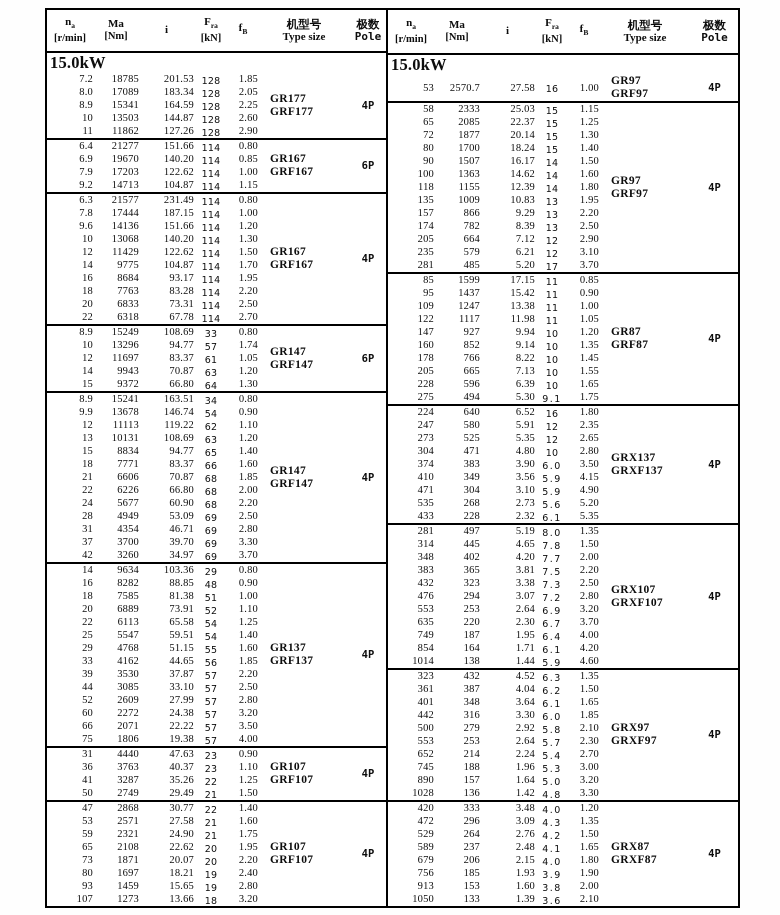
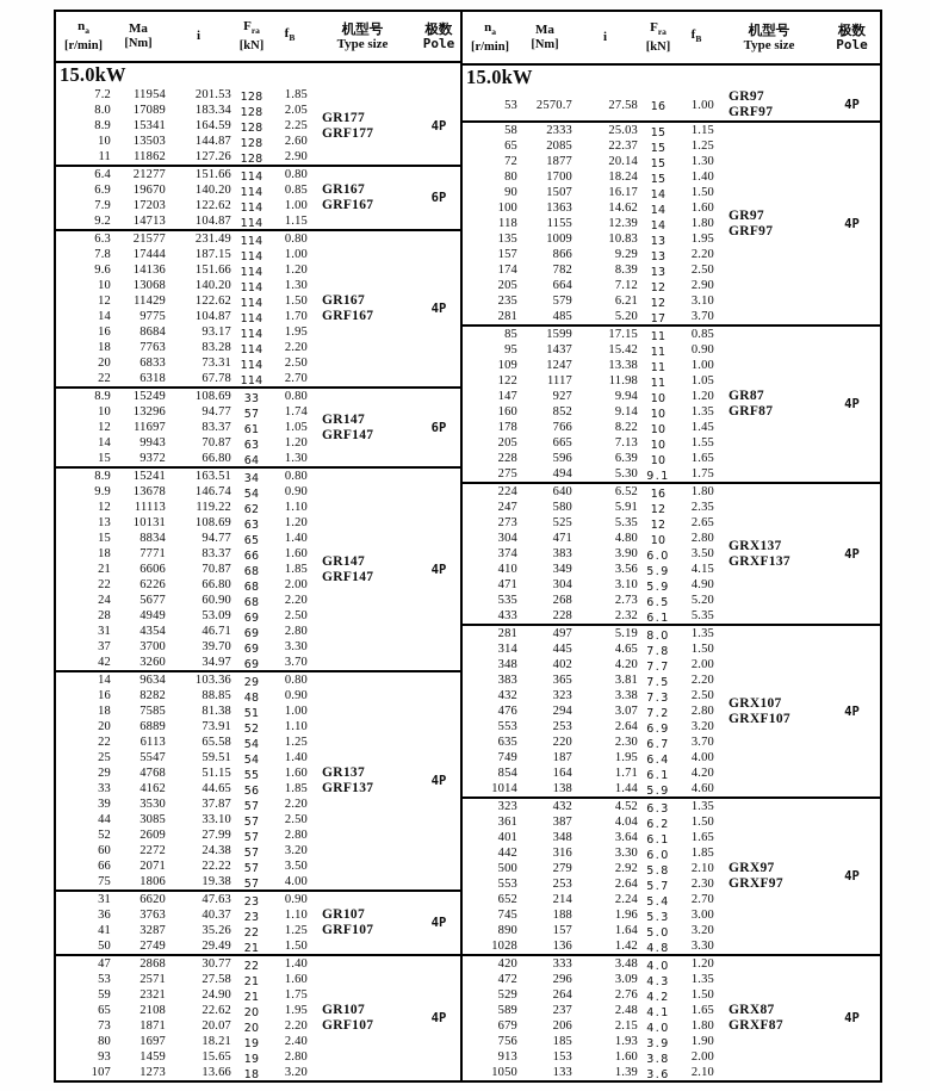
  na
  [r/min]
  Ma
  [Nm]
  i
  Fra
  [kN]
  fB
  机型号
  Type size
  极数
  Pole
  15.0kW
  7.2
- 18785
+ 11954
  201.53
  128
  1.85
  8.0
  17089
  183.34
  128
  2.05
  8.9
  15341
  164.59
  128
  2.25
  10
  13503
  144.87
  128
  2.60
  11
  11862
  127.26
  128
  2.90
  GR177
  GRF177
  4P
  6.4
  21277
  151.66
  114
  0.80
  6.9
  19670
  140.20
  114
  0.85
  7.9
  17203
  122.62
  114
  1.00
  9.2
  14713
  104.87
  114
  1.15
  GR167
  GRF167
  6P
  6.3
  21577
  231.49
  114
  0.80
  7.8
  17444
  187.15
  114
  1.00
  9.6
  14136
  151.66
  114
  1.20
  10
  13068
  140.20
  114
  1.30
  12
  11429
  122.62
  114
  1.50
  14
  9775
  104.87
  114
  1.70
  16
  8684
  93.17
  114
  1.95
  18
  7763
  83.28
  114
  2.20
  20
  6833
  73.31
  114
  2.50
  22
  6318
  67.78
  114
  2.70
  GR167
  GRF167
  4P
  8.9
  15249
  108.69
  33
  0.80
  10
  13296
  94.77
  57
  1.74
  12
  11697
  83.37
  61
  1.05
  14
  9943
  70.87
  63
  1.20
  15
  9372
  66.80
  64
  1.30
  GR147
  GRF147
  6P
  8.9
  15241
  163.51
  34
  0.80
  9.9
  13678
  146.74
  54
  0.90
  12
  11113
  119.22
  62
  1.10
  13
  10131
  108.69
  63
  1.20
  15
  8834
  94.77
  65
  1.40
  18
  7771
  83.37
  66
  1.60
  21
  6606
  70.87
  68
  1.85
  22
  6226
  66.80
  68
  2.00
  24
  5677
  60.90
  68
  2.20
  28
  4949
  53.09
  69
  2.50
  31
  4354
  46.71
  69
  2.80
  37
  3700
  39.70
  69
  3.30
  42
  3260
  34.97
  69
  3.70
  GR147
  GRF147
  4P
  14
  9634
  103.36
  29
  0.80
  16
  8282
  88.85
  48
  0.90
  18
  7585
  81.38
  51
  1.00
  20
  6889
  73.91
  52
  1.10
  22
  6113
  65.58
  54
  1.25
  25
  5547
  59.51
  54
  1.40
  29
  4768
  51.15
  55
  1.60
  33
  4162
  44.65
  56
  1.85
  39
  3530
  37.87
  57
  2.20
  44
  3085
  33.10
  57
  2.50
  52
  2609
  27.99
  57
  2.80
  60
  2272
  24.38
  57
  3.20
  66
  2071
  22.22
  57
  3.50
  75
  1806
  19.38
  57
  4.00
  GR137
  GRF137
  4P
  31
- 4440
+ 6620
  47.63
  23
  0.90
  36
  3763
  40.37
  23
  1.10
  41
  3287
  35.26
  22
  1.25
  50
  2749
  29.49
  21
  1.50
  GR107
  GRF107
  4P
  47
  2868
  30.77
  22
  1.40
  53
  2571
  27.58
  21
  1.60
  59
  2321
  24.90
  21
  1.75
  65
  2108
  22.62
  20
  1.95
  73
  1871
  20.07
  20
  2.20
  80
  1697
  18.21
  19
  2.40
  93
  1459
  15.65
  19
  2.80
  107
  1273
  13.66
  18
  3.20
  GR107
  GRF107
  4P
  na
  [r/min]
  Ma
  [Nm]
  i
  Fra
  [kN]
  fB
  机型号
  Type size
  极数
  Pole
  15.0kW
  53
  2570.7
  27.58
  16
  1.00
  GR97
  GRF97
  4P
  58
  2333
  25.03
  15
  1.15
  65
  2085
  22.37
  15
  1.25
  72
  1877
  20.14
  15
  1.30
  80
  1700
  18.24
  15
  1.40
  90
  1507
  16.17
  14
  1.50
  100
  1363
  14.62
  14
  1.60
  118
  1155
  12.39
  14
  1.80
  135
  1009
  10.83
  13
  1.95
  157
  866
  9.29
  13
  2.20
  174
  782
  8.39
  13
  2.50
  205
  664
  7.12
  12
  2.90
  235
  579
  6.21
  12
  3.10
  281
  485
  5.20
  17
  3.70
  GR97
  GRF97
  4P
  85
  1599
  17.15
  11
  0.85
  95
  1437
  15.42
  11
  0.90
  109
  1247
  13.38
  11
  1.00
  122
  1117
  11.98
  11
  1.05
  147
  927
  9.94
  10
  1.20
  160
  852
  9.14
  10
  1.35
  178
  766
  8.22
  10
  1.45
  205
  665
  7.13
  10
  1.55
  228
  596
  6.39
  10
  1.65
  275
  494
  5.30
  9.1
  1.75
  GR87
  GRF87
  4P
  224
  640
  6.52
  16
  1.80
  247
  580
  5.91
  12
  2.35
  273
  525
  5.35
  12
  2.65
  304
  471
  4.80
  10
  2.80
  374
  383
  3.90
  6.0
  3.50
  410
  349
  3.56
  5.9
  4.15
  471
  304
  3.10
  5.9
  4.90
  535
  268
  2.73
- 5.6
+ 6.5
  5.20
  433
  228
  2.32
  6.1
  5.35
  GRX137
  GRXF137
  4P
  281
  497
  5.19
  8.0
  1.35
  314
  445
  4.65
  7.8
  1.50
  348
  402
  4.20
  7.7
  2.00
  383
  365
  3.81
  7.5
  2.20
  432
  323
  3.38
  7.3
  2.50
  476
  294
  3.07
  7.2
  2.80
  553
  253
  2.64
  6.9
  3.20
  635
  220
  2.30
  6.7
  3.70
  749
  187
  1.95
  6.4
  4.00
  854
  164
  1.71
  6.1
  4.20
  1014
  138
  1.44
  5.9
  4.60
  GRX107
  GRXF107
  4P
  323
  432
  4.52
  6.3
  1.35
  361
  387
  4.04
  6.2
  1.50
  401
  348
  3.64
  6.1
  1.65
  442
  316
  3.30
  6.0
  1.85
  500
  279
  2.92
  5.8
  2.10
  553
  253
  2.64
  5.7
  2.30
  652
  214
  2.24
  5.4
  2.70
  745
  188
  1.96
  5.3
  3.00
  890
  157
  1.64
  5.0
  3.20
  1028
  136
  1.42
  4.8
  3.30
  GRX97
  GRXF97
  4P
  420
  333
  3.48
  4.0
  1.20
  472
  296
  3.09
  4.3
  1.35
  529
  264
  2.76
  4.2
  1.50
  589
  237
  2.48
  4.1
  1.65
  679
  206
  2.15
  4.0
  1.80
  756
  185
  1.93
  3.9
  1.90
  913
  153
  1.60
  3.8
  2.00
  1050
  133
  1.39
  3.6
  2.10
  GRX87
  GRXF87
  4P
